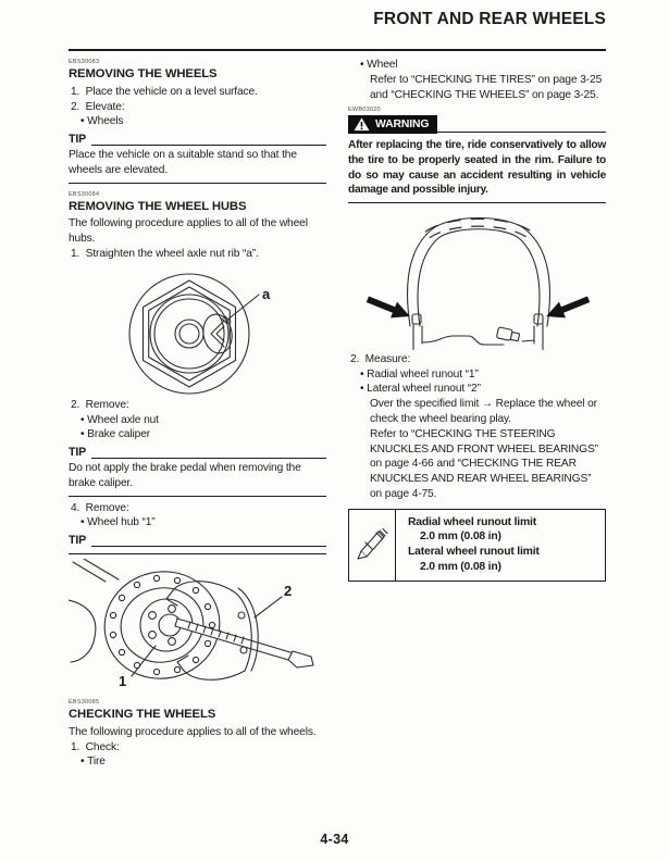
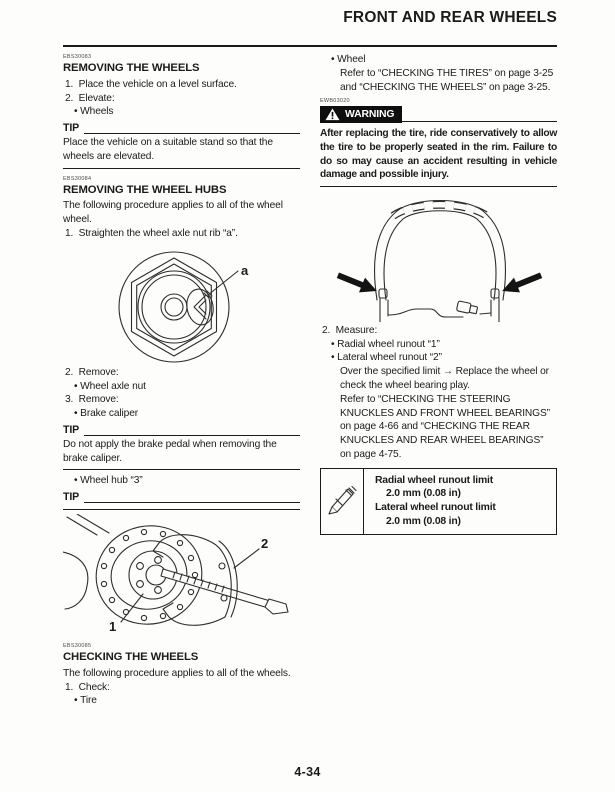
  FRONT AND REAR WHEELS
  REMOVING THE WHEELS
  1. Place the vehicle on a level surface.
  2. Elevate:
  • Wheels
  TIP
  Place the vehicle on a suitable stand so that the wheels are elevated.
  REMOVING THE WHEEL HUBS
- The following procedure applies to all of the wheel hubs.
+ The following procedure applies to all of the wheel wheel.
  1. Straighten the wheel axle nut rib “a”.
  a
  2. Remove:
  • Wheel axle nut
+ 3. Remove:
  • Brake caliper
  TIP
  Do not apply the brake pedal when removing the brake caliper.
- 4. Remove:
- • Wheel hub “1”
+ • Wheel hub “3”
  TIP
  1
  2
  CHECKING THE WHEELS
  The following procedure applies to all of the wheels.
  1. Check:
  • Tire
  • Wheel
  Refer to “CHECKING THE TIRES” on page 3-25 and “CHECKING THE WHEELS” on page 3-25.
  WARNING
  After replacing the tire, ride conservatively to allow the tire to be properly seated in the rim. Failure to do so may cause an accident resulting in vehicle damage and possible injury.
  2. Measure:
  • Radial wheel runout “1”
  • Lateral wheel runout “2”
  Over the specified limit → Replace the wheel or check the wheel bearing play.
  Refer to “CHECKING THE STEERING KNUCKLES AND FRONT WHEEL BEARINGS” on page 4-66 and “CHECKING THE REAR KNUCKLES AND REAR WHEEL BEARINGS” on page 4-75.
  Radial wheel runout limit
  2.0 mm (0.08 in)
  Lateral wheel runout limit
  2.0 mm (0.08 in)
  4-34
